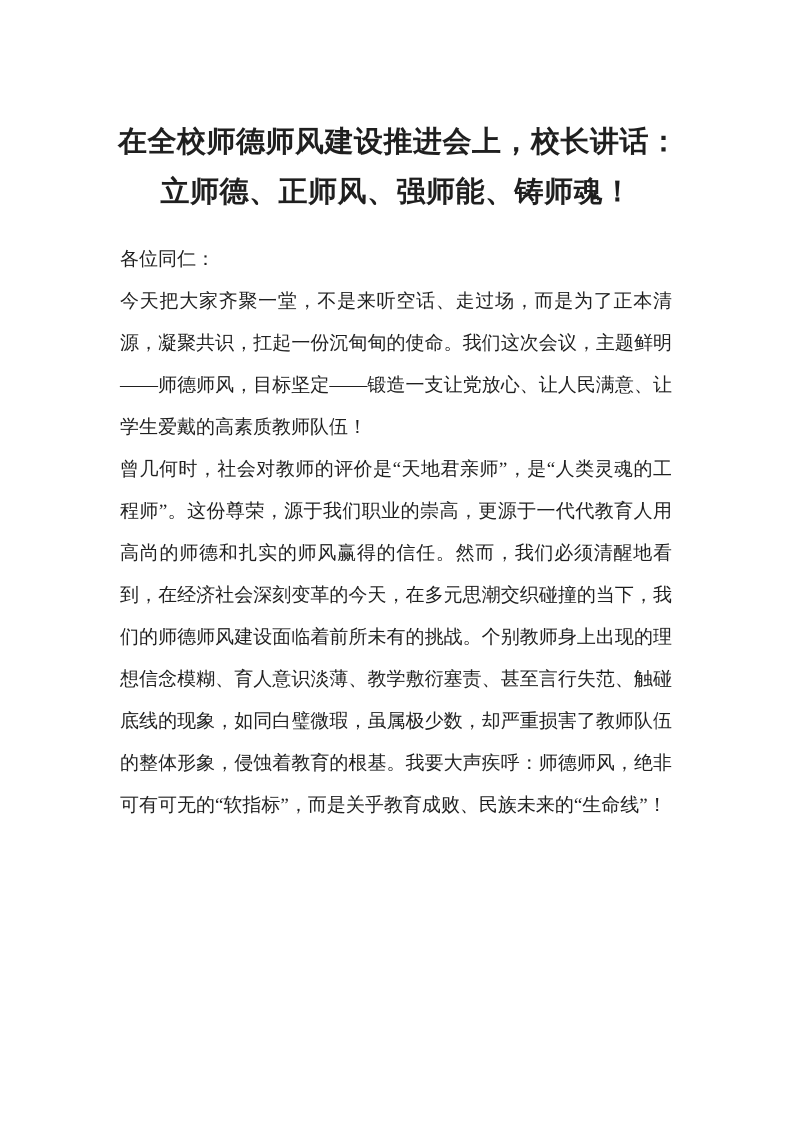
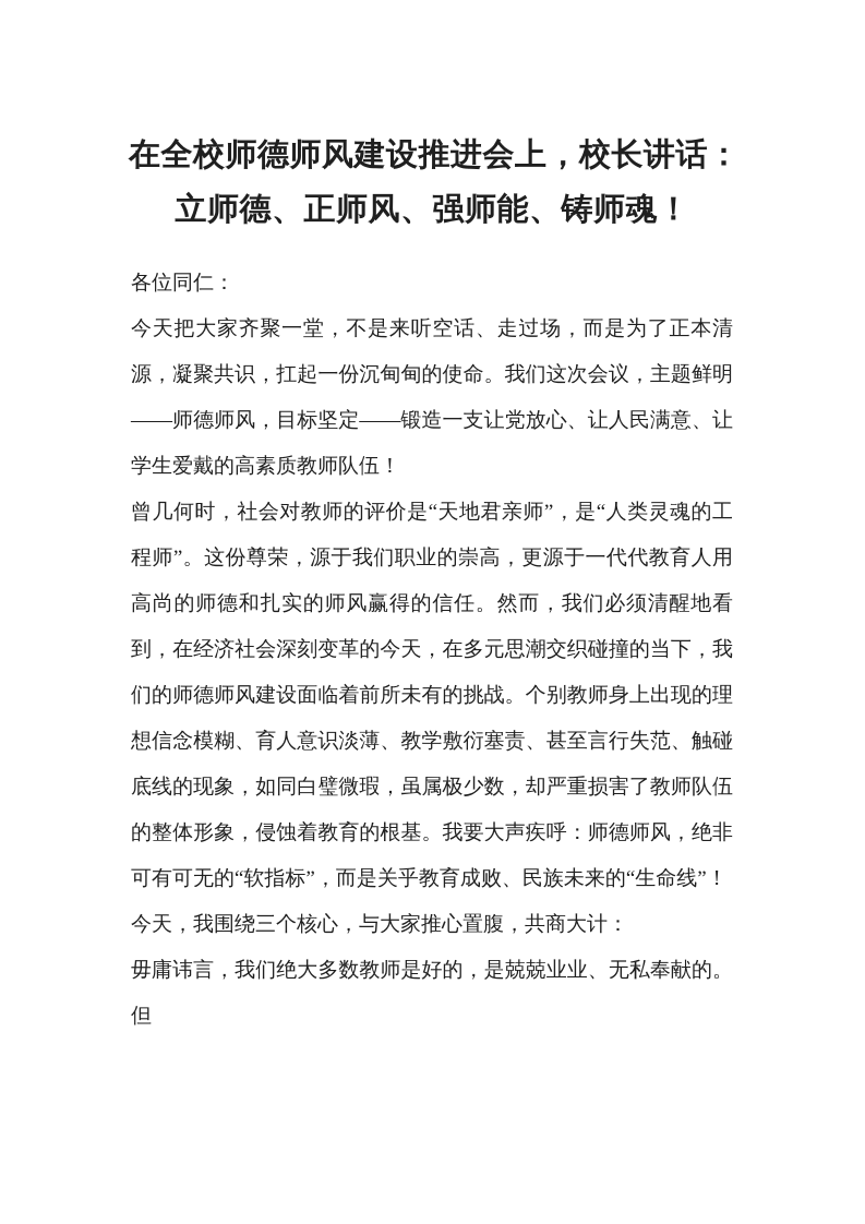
  在全校师德师风建设推进会上，校长讲话：
  立师德、正师风、强师能、铸师魂！
  各位同仁：
  今天把大家齐聚一堂，不是来听空话、走过场，而是为了正本清源，凝聚共识，扛起一份沉甸甸的使命。我们这次会议，主题鲜明——师德师风，目标坚定——锻造一支让党放心、让人民满意、让学生爱戴的高素质教师队伍！
  曾几何时，社会对教师的评价是“天地君亲师”，是“人类灵魂的工程师”。这份尊荣，源于我们职业的崇高，更源于一代代教育人用高尚的师德和扎实的师风赢得的信任。然而，我们必须清醒地看到，在经济社会深刻变革的今天，在多元思潮交织碰撞的当下，我们的师德师风建设面临着前所未有的挑战。个别教师身上出现的理想信念模糊、育人意识淡薄、教学敷衍塞责、甚至言行失范、触碰底线的现象，如同白璧微瑕，虽属极少数，却严重损害了教师队伍的整体形象，侵蚀着教育的根基。我要大声疾呼：师德师风，绝非可有可无的“软指标”，而是关乎教育成败、民族未来的“生命线”！
+ 今天，我围绕三个核心，与大家推心置腹，共商大计：
+ 毋庸讳言，我们绝大多数教师是好的，是兢兢业业、无私奉献的。但
